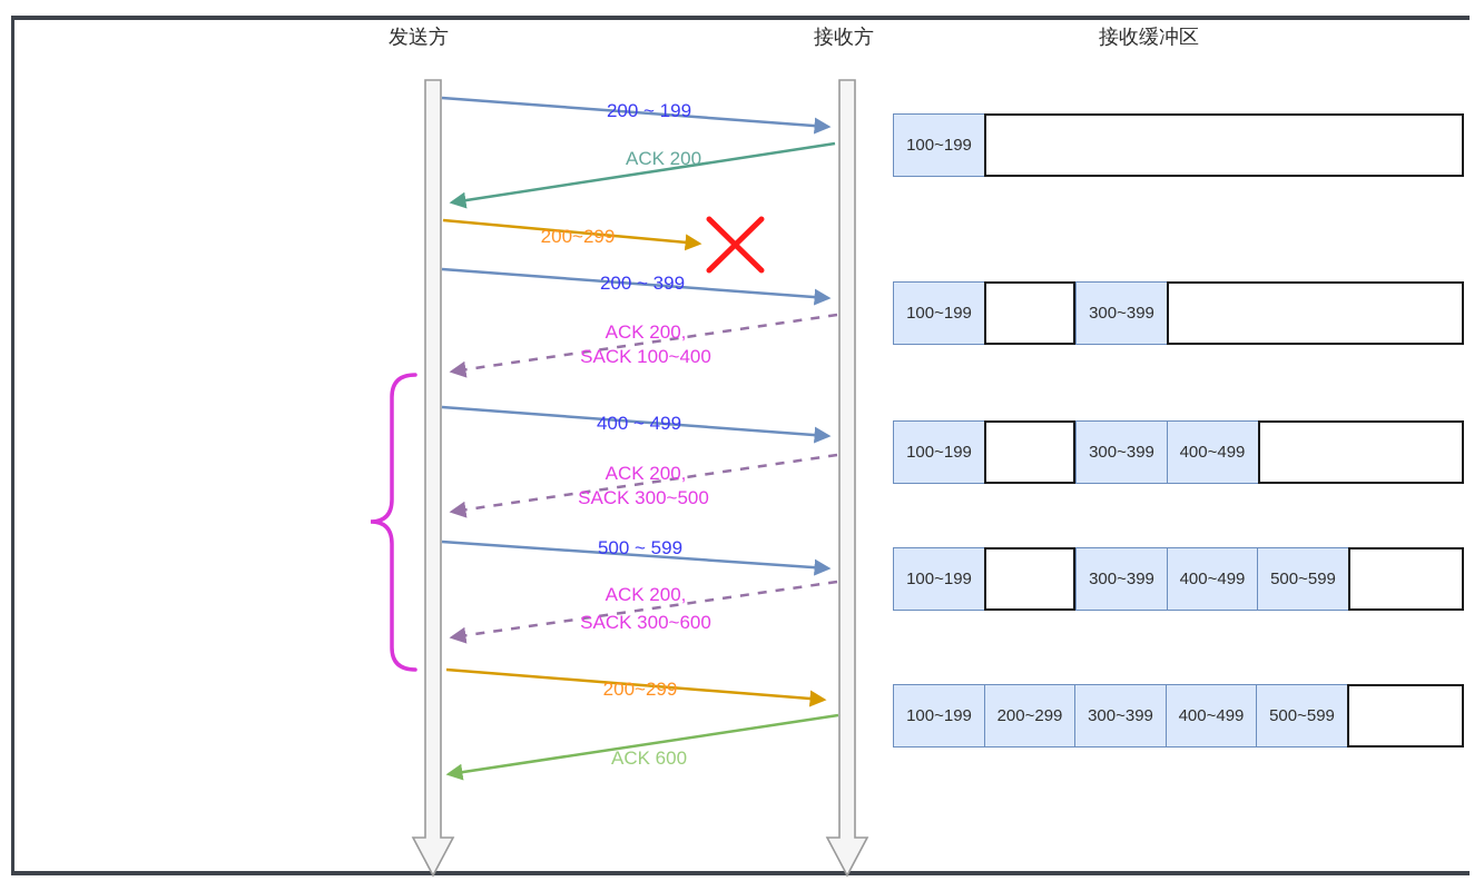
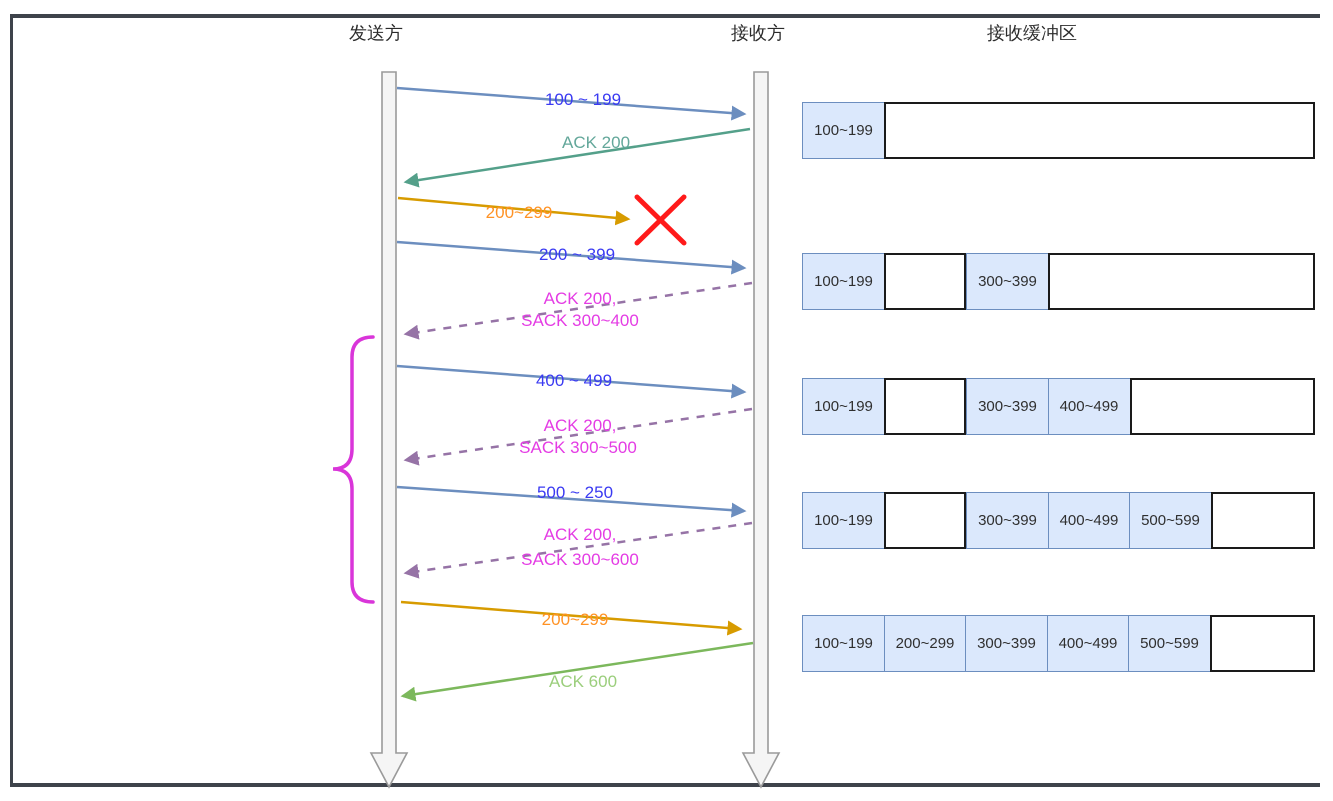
  发送方
  接收方
  接收缓冲区
- 200 ~ 199
+ 100 ~ 199
  ACK 200
  200~299
  200 ~ 399
  ACK 200,
- SACK 100~400
+ SACK 300~400
  400 ~ 499
  ACK 200,
  SACK 300~500
- 500 ~ 599
+ 500 ~ 250
  ACK 200,
  SACK 300~600
  200~299
  ACK 600
  100~199
  100~199
  300~399
  100~199
  300~399
  400~499
  100~199
  300~399
  400~499
  500~599
  100~199
  200~299
  300~399
  400~499
  500~599
